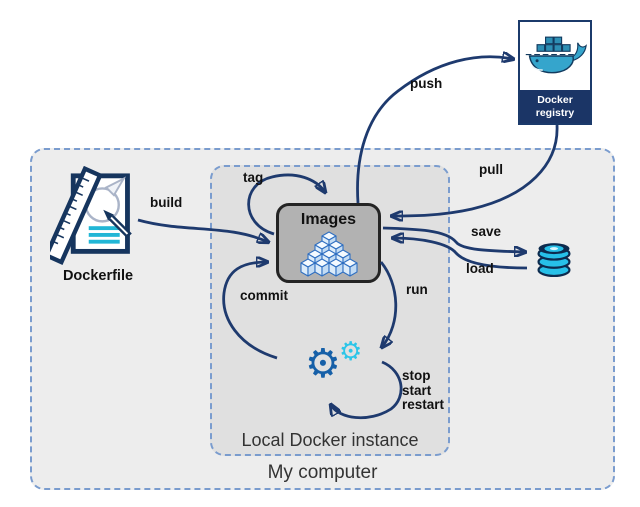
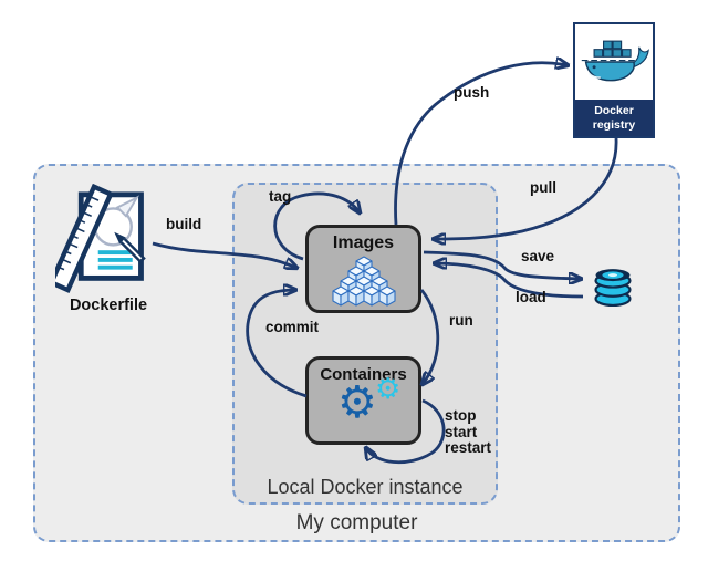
  Local Docker instance
  My computer
  Images
+ Containers
  ⚙
  ⚙
  Docker
  registry
  Dockerfile
  build
  tag
  push
  pull
  save
  load
  run
  commit
  stop
  start
  restart
